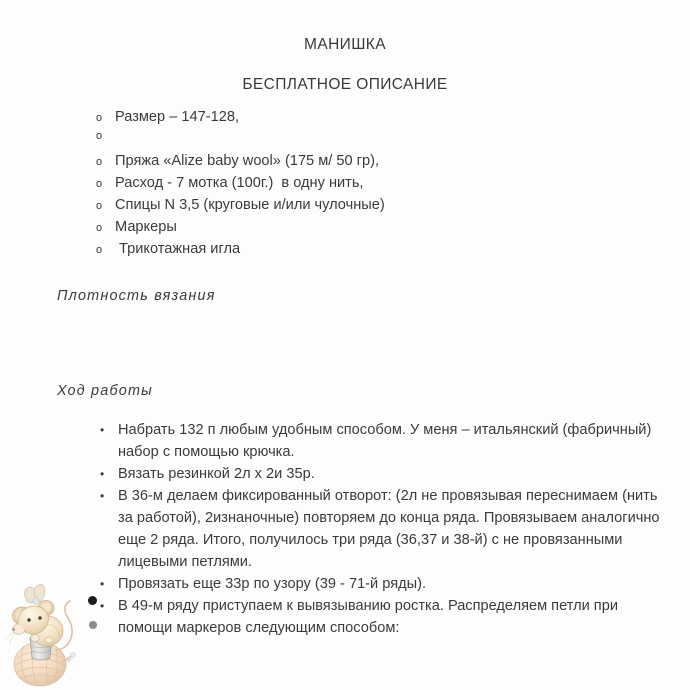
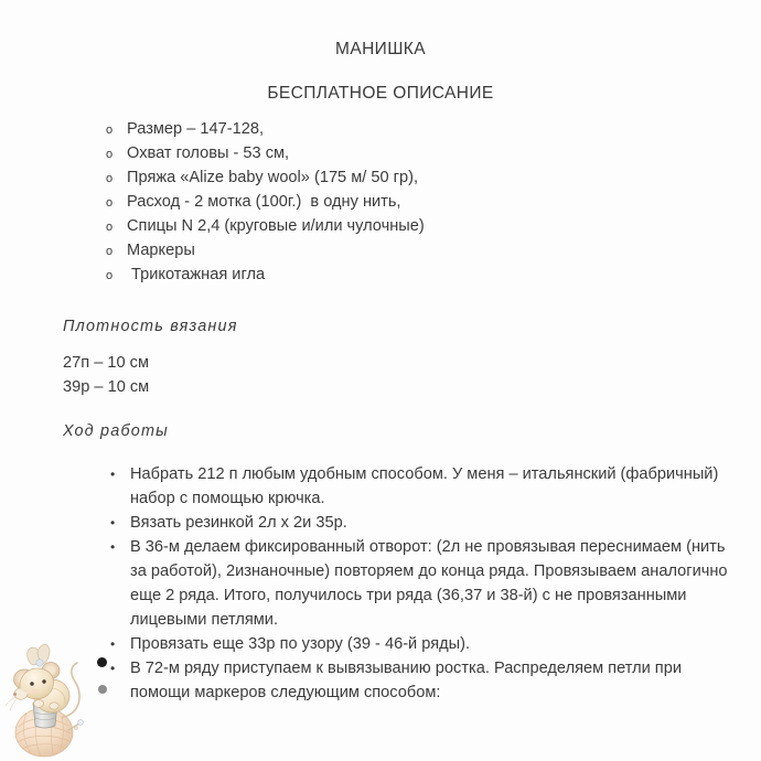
  МАНИШКА
  БЕСПЛАТНОЕ ОПИСАНИЕ
  o
  Размер – 147-128,
  o
+ Охват головы - 53 см,
  o
  Пряжа «Alize baby wool» (175 м/ 50 гр),
  o
- Расход - 7 мотка (100г.) в одну нить,
+ Расход - 2 мотка (100г.) в одну нить,
  o
- Спицы N 3,5 (круговые и/или чулочные)
+ Спицы N 2,4 (круговые и/или чулочные)
  o
  Маркеры
  o
  Трикотажная игла
  Плотность вязания
+ 27п – 10 см
+ 39р – 10 см
  Ход работы
  •
- Набрать 132 п любым удобным способом. У меня – итальянский (фабричный) набор с помощью крючка.
+ Набрать 212 п любым удобным способом. У меня – итальянский (фабричный) набор с помощью крючка.
  •
  Вязать резинкой 2л х 2и 35р.
  •
  В 36-м делаем фиксированный отворот: (2л не провязывая переснимаем (нить за работой), 2изнаночные) повторяем до конца ряда. Провязываем аналогично еще 2 ряда. Итого, получилось три ряда (36,37 и 38-й) с не провязанными лицевыми петлями.
  •
- Провязать еще 33р по узору (39 - 71-й ряды).
+ Провязать еще 33р по узору (39 - 46-й ряды).
  •
- В 49-м ряду приступаем к вывязыванию ростка. Распределяем петли при помощи маркеров следующим способом:
+ В 72-м ряду приступаем к вывязыванию ростка. Распределяем петли при помощи маркеров следующим способом:
